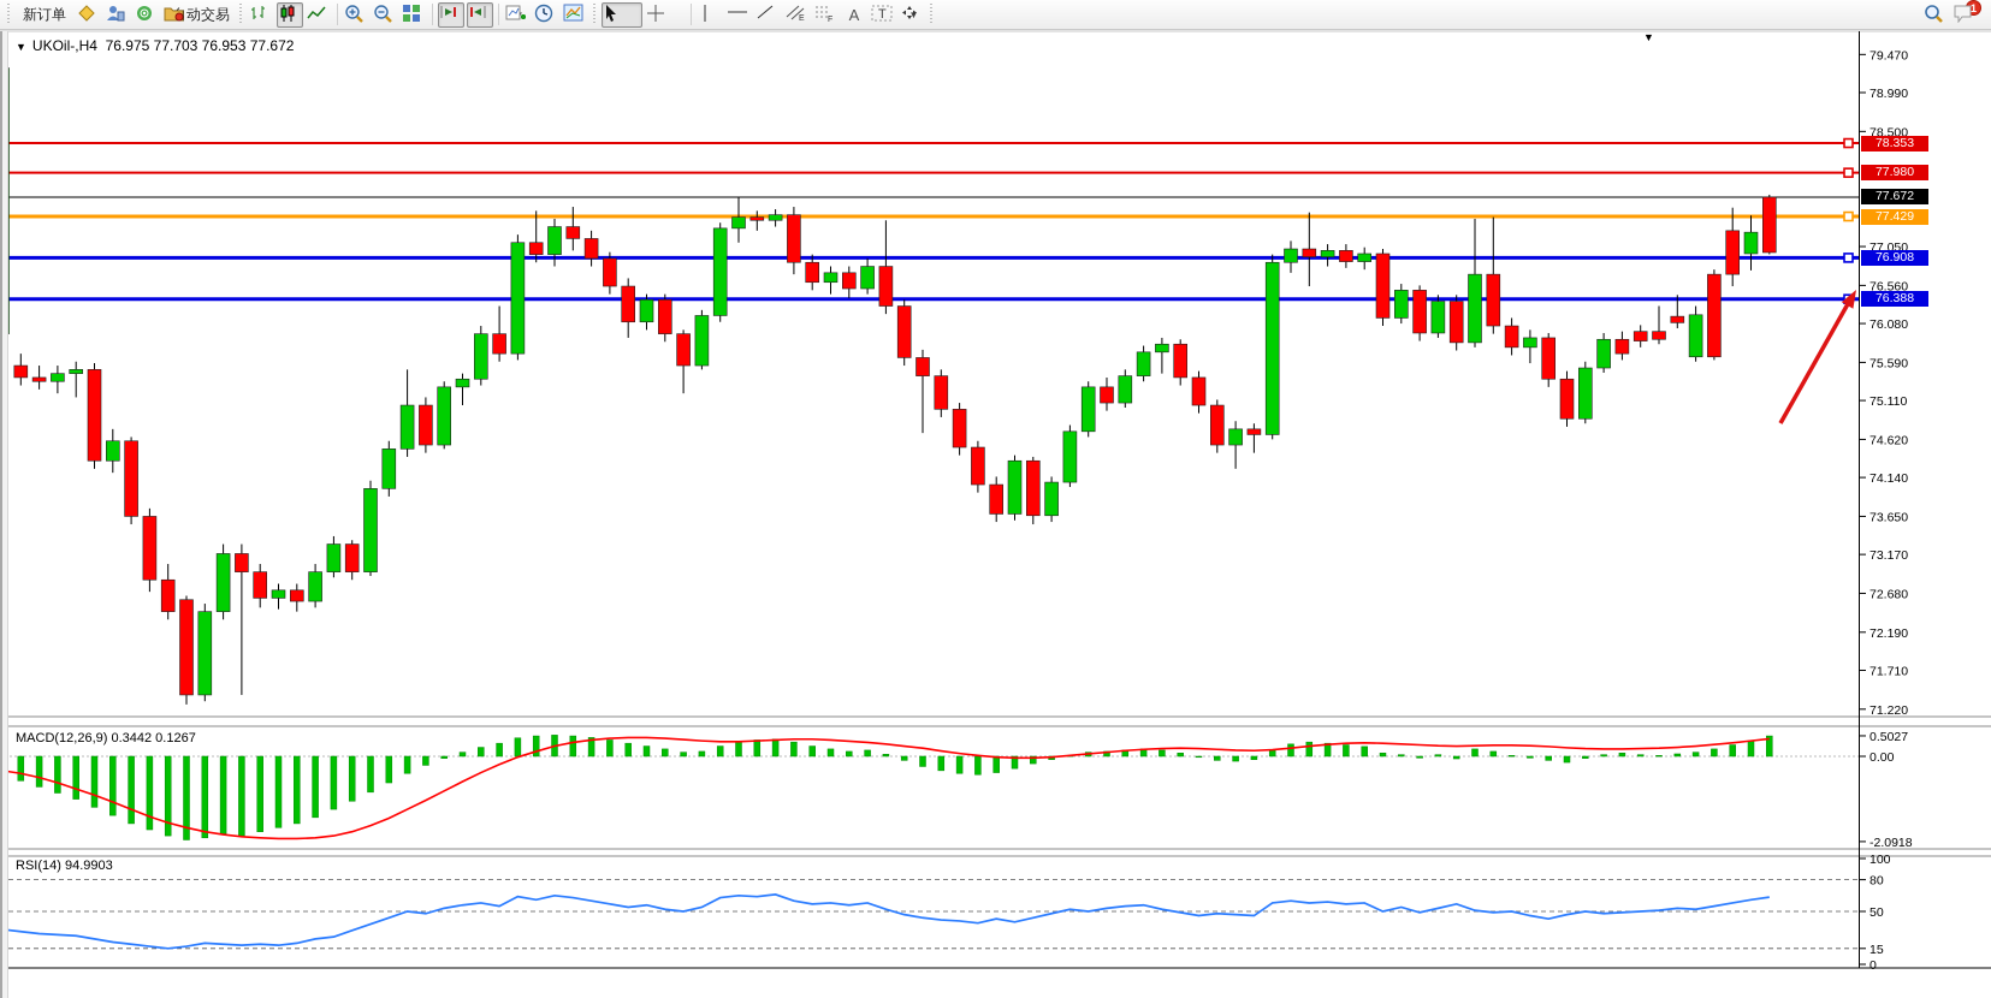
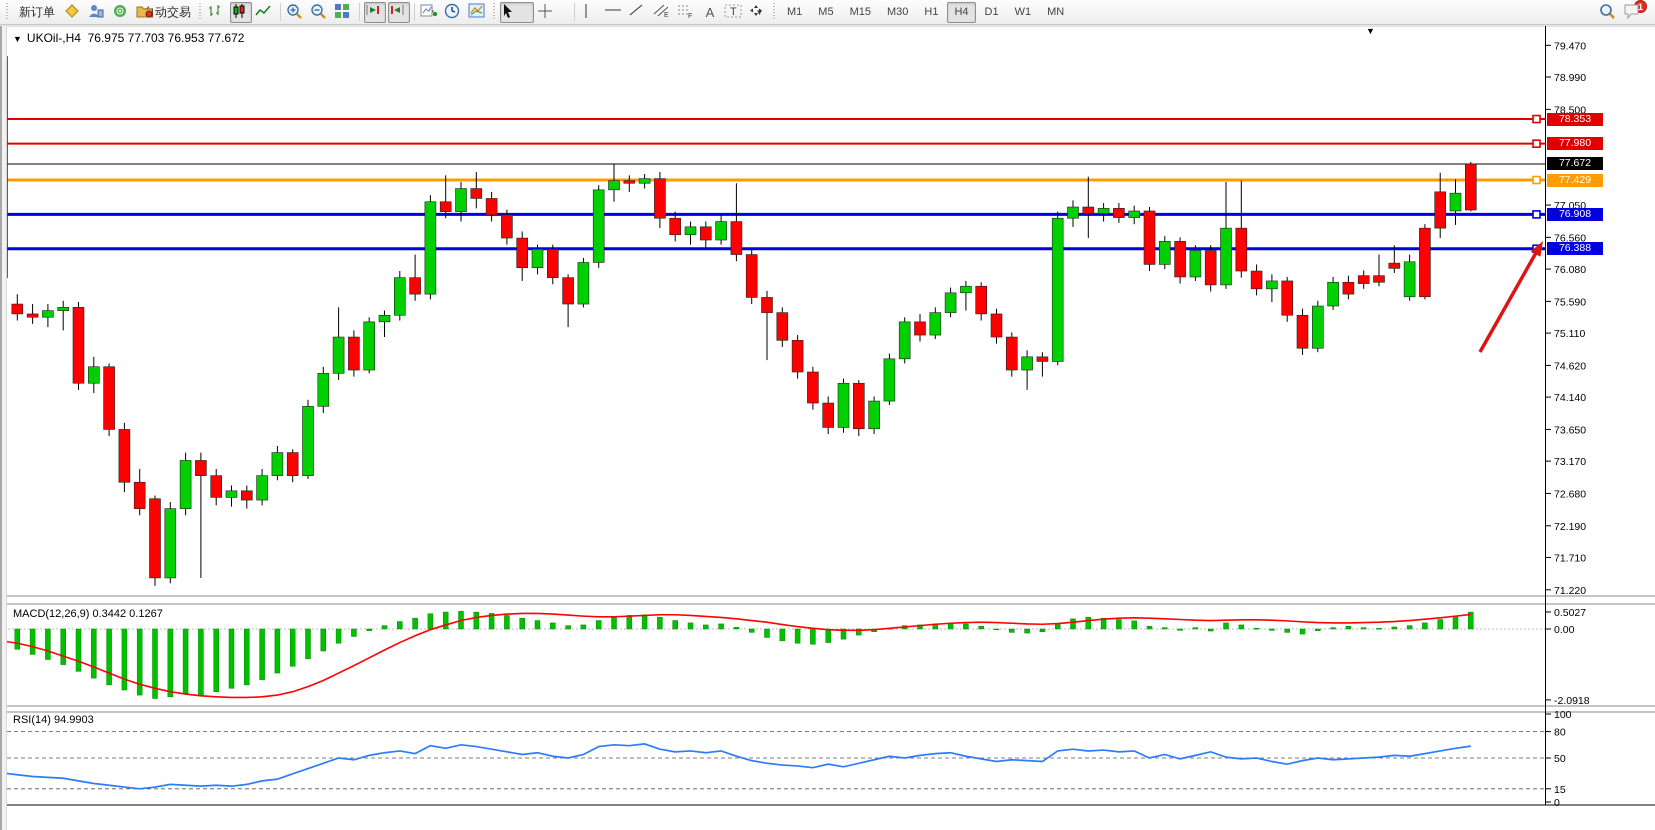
  新订单
  动交易
  A
  T
  ▼
+ M1
+ M5
+ M15
+ M30
+ H1
+ H4
+ D1
+ W1
+ MN
  1
  ▼ UKOil-,H4 76.975 77.703 76.953 77.672
  ▼
  MACD(12,26,9) 0.3442 0.1267
  RSI(14) 94.9903
  79.470
  78.990
  78.500
  77.050
  76.560
  76.080
  75.590
  75.110
  74.620
  74.140
  73.650
  73.170
  72.680
  72.190
  71.710
  71.220
  0.5027
  0.00
  -2.0918
  100
  80
  50
  15
  0
  78.353
  77.980
  77.672
  77.429
  76.908
  76.388
